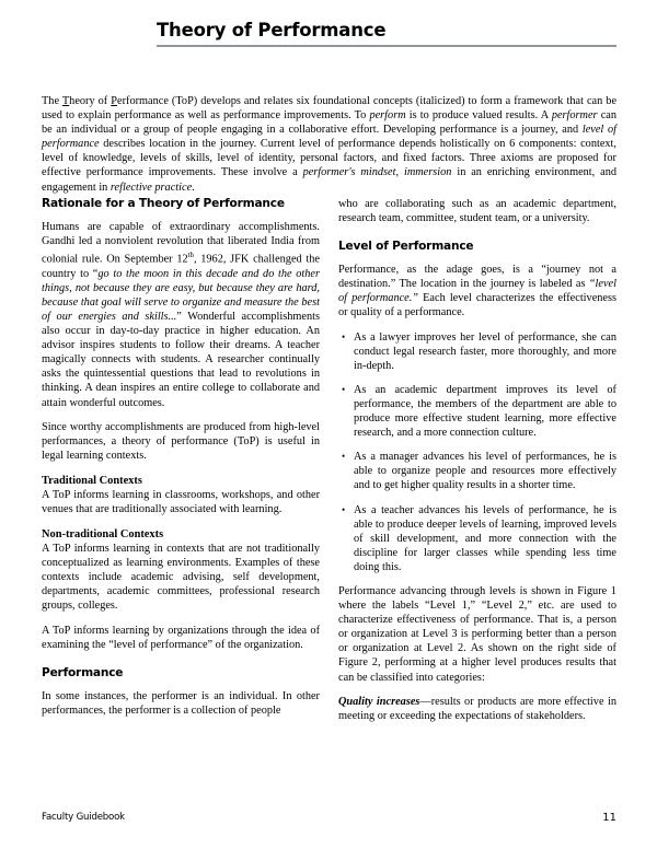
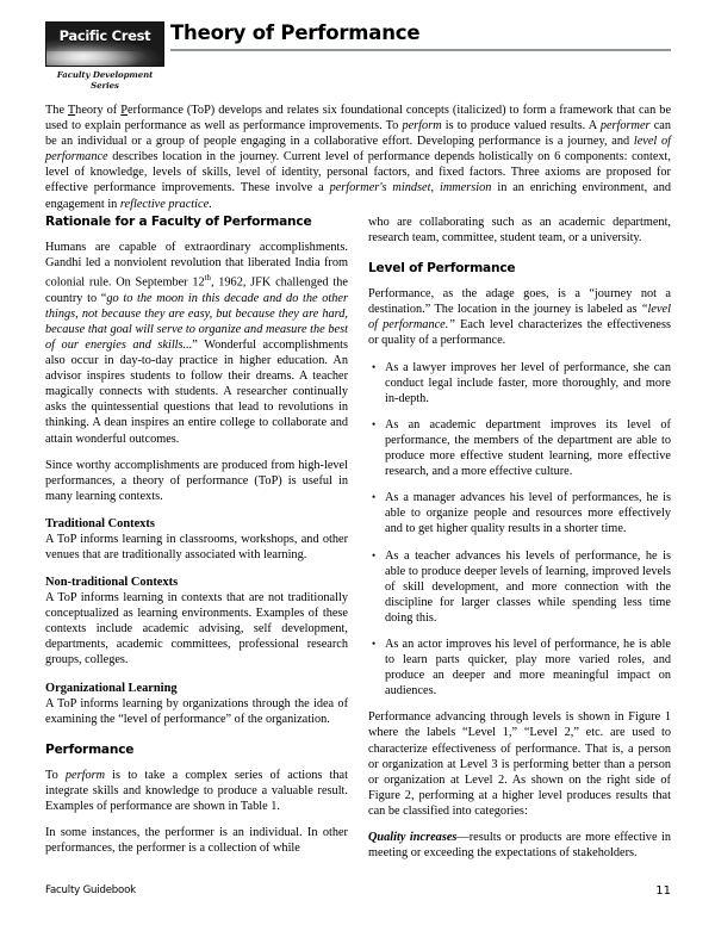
+ Pacific Crest
+ Faculty Development Series
  Theory of Performance
  The Theory of Performance (ToP) develops and relates six foundational concepts (italicized) to form a framework that can be used to explain performance as well as performance improvements. To perform is to produce valued results. A performer can be an individual or a group of people engaging in a collaborative effort. Developing performance is a journey, and level of performance describes location in the journey. Current level of performance depends holistically on 6 components: context, level of knowledge, levels of skills, level of identity, personal factors, and fixed factors. Three axioms are proposed for effective performance improvements. These involve a performer's mindset, immersion in an enriching environment, and engagement in reflective practice.
- Rationale for a Theory of Performance
+ Rationale for a Faculty of Performance
  Humans are capable of extraordinary accomplishments. Gandhi led a nonviolent revolution that liberated India from colonial rule. On September 12 , 1962, JFK challenged the country to “go to the moon in this decade and do the other things, not because they are easy, but because they are hard, because that goal will serve to organize and measure the best of our energies and skills...” Wonderful accomplishments also occur in day-to-day practice in higher education. An advisor inspires students to follow their dreams. A teacher magically connects with students. A researcher continually asks the quintessential questions that lead to revolutions in thinking. A dean inspires an entire college to collaborate and attain wonderful outcomes.
- Since worthy accomplishments are produced from high-level performances, a theory of performance (ToP) is useful in legal learning contexts.
+ Since worthy accomplishments are produced from high-level performances, a theory of performance (ToP) is useful in many learning contexts.
  Traditional Contexts
  A ToP informs learning in classrooms, workshops, and other venues that are traditionally associated with learning.
  Non-traditional Contexts
  A ToP informs learning in contexts that are not traditionally conceptualized as learning environments. Examples of these contexts include academic advising, self development, departments, academic committees, professional research groups, colleges.
+ Organizational Learning
  A ToP informs learning by organizations through the idea of examining the “level of performance” of the organization.
  Performance
+ To perform is to take a complex series of actions that integrate skills and knowledge to produce a valuable result. Examples of performance are shown in Table 1.
- In some instances, the performer is an individual. In other performances, the performer is a collection of people
+ In some instances, the performer is an individual. In other performances, the performer is a collection of while
  who are collaborating such as an academic department, research team, committee, student team, or a university.
  Level of Performance
  Performance, as the adage goes, is a “journey not a destination.” The location in the journey is labeled as “level of performance.” Each level characterizes the effectiveness or quality of a performance.
- As a lawyer improves her level of performance, she can conduct legal research faster, more thoroughly, and more in-depth.
+ As a lawyer improves her level of performance, she can conduct legal include faster, more thoroughly, and more in-depth.
- As an academic department improves its level of performance, the members of the department are able to produce more effective student learning, more effective research, and a more connection culture.
+ As an academic department improves its level of performance, the members of the department are able to produce more effective student learning, more effective research, and a more effective culture.
  As a manager advances his level of performances, he is able to organize people and resources more effectively and to get higher quality results in a shorter time.
  As a teacher advances his levels of performance, he is able to produce deeper levels of learning, improved levels of skill development, and more connection with the discipline for larger classes while spending less time doing this.
+ As an actor improves his level of performance, he is able to learn parts quicker, play more varied roles, and produce an deeper and more meaningful impact on audiences.
  Performance advancing through levels is shown in Figure 1 where the labels “Level 1,” “Level 2,” etc. are used to characterize effectiveness of performance. That is, a person or organization at Level 3 is performing better than a person or organization at Level 2. As shown on the right side of Figure 2, performing at a higher level produces results that can be classified into categories:
  Quality increases—results or products are more effective in meeting or exceeding the expectations of stakeholders.
  Faculty Guidebook
  11
